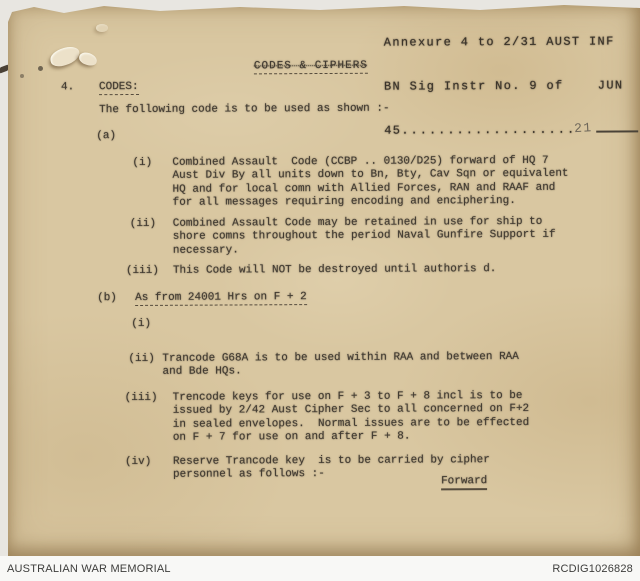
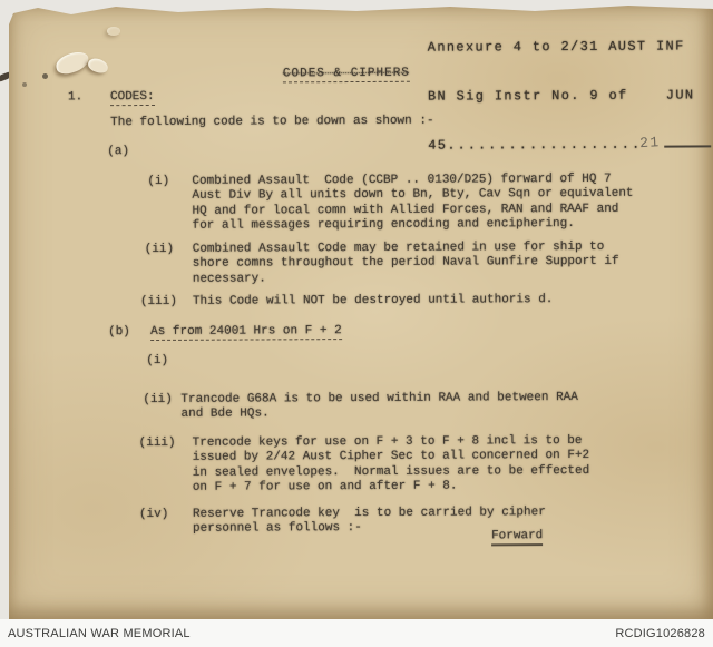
  Annexure 4 to 2/31 AUST INF
  BN Sig Instr No. 9 of JUN
  45
  CODES & CIPHERS
- 4.
+ 1.
  CODES:
- The following code is to be used as shown :-
+ The following code is to be down as shown :-
  (a)
  (i)
  Combined Assault Code (CCBP .. 0130/D25) forward of HQ 7
  Aust Div By all units down to Bn, Bty, Cav Sqn or equivalent
  HQ and for local comn with Allied Forces, RAN and RAAF and
  for all messages requiring encoding and enciphering.
  (ii)
  Combined Assault Code may be retained in use for ship to
  shore comns throughout the period Naval Gunfire Support if
  necessary.
  (iii)
  This Code will NOT be destroyed until authoris d.
  (b)
  As from 24001 Hrs on F + 2
  (i)
  (ii)
  Trancode G68A is to be used within RAA and between RAA
  and Bde HQs.
  (iii)
  Trencode keys for use on F + 3 to F + 8 incl is to be
  issued by 2/42 Aust Cipher Sec to all concerned on F+2
  in sealed envelopes. Normal issues are to be effected
  on F + 7 for use on and after F + 8.
  (iv)
  Reserve Trancode key is to be carried by cipher
  personnel as follows :-
  Forward
  AUSTRALIAN WAR MEMORIAL
  RCDIG1026828
